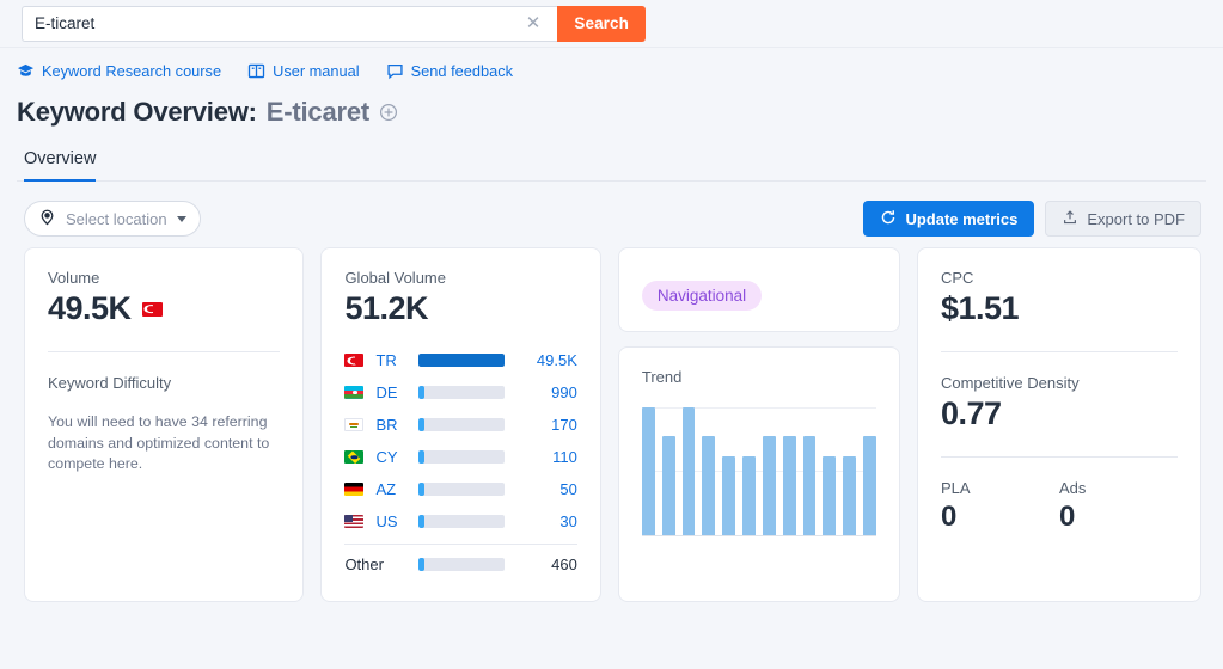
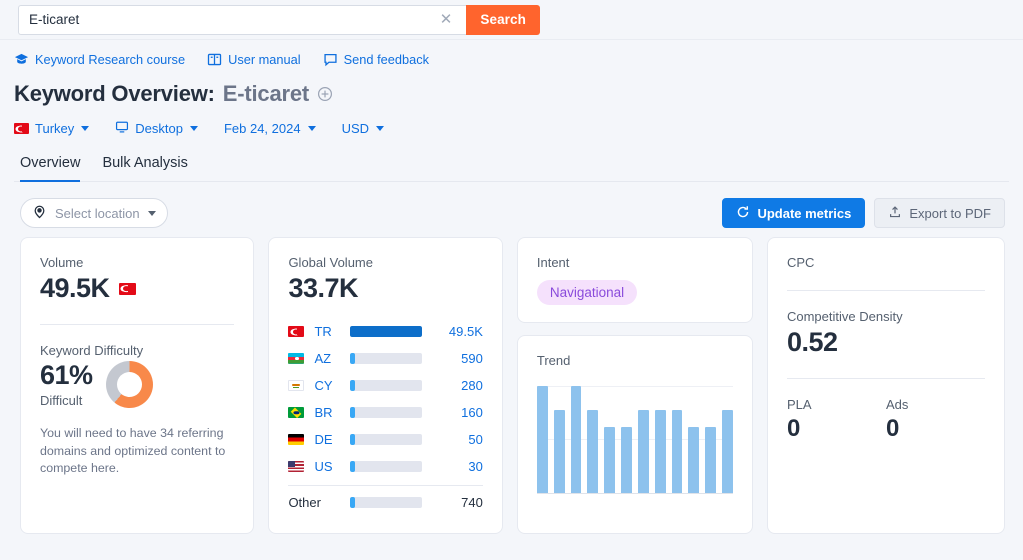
  E-ticaret
  ✕
  Search
  Keyword Research course
  User manual
  Send feedback
  Keyword Overview:
  E-ticaret
+ Turkey
+ Desktop
+ Feb 24, 2024
+ USD
  Overview
+ Bulk Analysis
  Select location
  Update metrics
  Export to PDF
  Volume
  49.5K
  Keyword Difficulty
+ 61%
+ Difficult
  You will need to have 34 referring domains and optimized content to compete here.
  Global Volume
- 51.2K
+ 33.7K
  TR
  49.5K
- DE
+ AZ
- 990
+ 590
- BR
+ CY
- 170
+ 280
- CY
+ BR
- 110
+ 160
- AZ
+ DE
  50
  US
  30
  Other
- 460
+ 740
+ Intent
  Navigational
  Trend
  CPC
- $1.51
  Competitive Density
- 0.77
+ 0.52
  PLA
  0
  Ads
  0
